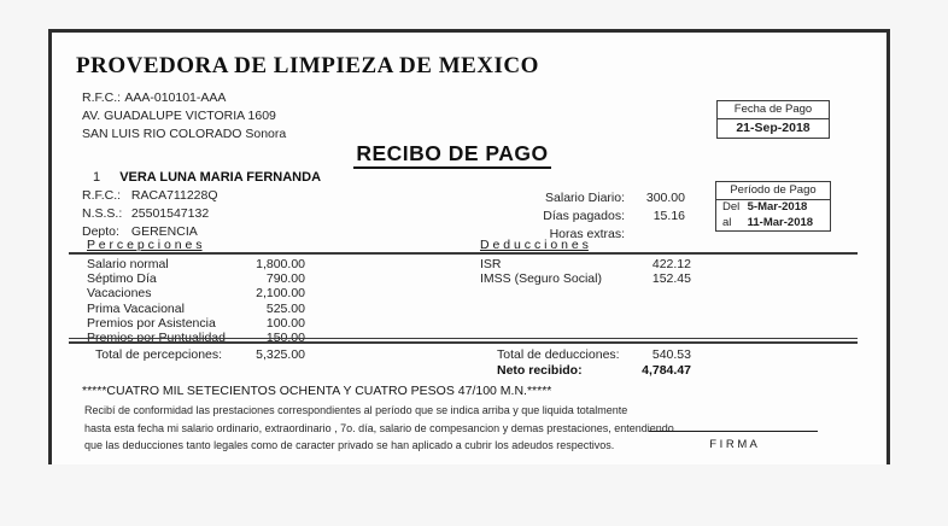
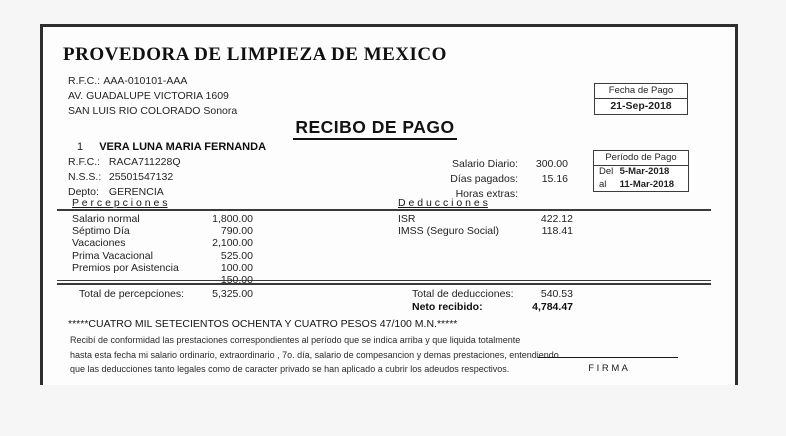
  PROVEDORA DE LIMPIEZA DE MEXICO
  R.F.C.: AAA-010101-AAA
  AV. GUADALUPE VICTORIA 1609
  SAN LUIS RIO COLORADO Sonora
  Fecha de Pago
  21-Sep-2018
  RECIBO DE PAGO
  1 VERA LUNA MARIA FERNANDA
  R.F.C.: RACA711228Q
  N.S.S.: 25501547132
  Depto: GERENCIA
  Salario Diario:
  300.00
  Días pagados:
  15.16
  Horas extras:
  Período de Pago
  Del 5-Mar-2018
  al 11-Mar-2018
  P e r c e p c i o n e s
  D e d u c c i o n e s
  Salario normal
  1,800.00
  Séptimo Día
  790.00
  Vacaciones
  2,100.00
  Prima Vacacional
  525.00
  Premios por Asistencia
  100.00
- Premios por Puntualidad
  150.00
  ISR
  422.12
  IMSS (Seguro Social)
- 152.45
+ 118.41
  Total de percepciones:
  5,325.00
  Total de deducciones:
  540.53
  Neto recibido:
  4,784.47
  *****CUATRO MIL SETECIENTOS OCHENTA Y CUATRO PESOS 47/100 M.N.*****
  Recibí de conformidad las prestaciones correspondientes al período que se indica arriba y que liquida totalmente
  hasta esta fecha mi salario ordinario, extraordinario , 7o. día, salario de compesancion y demas prestaciones, entendiendo
  que las deducciones tanto legales como de caracter privado se han aplicado a cubrir los adeudos respectivos.
  F I R M A
